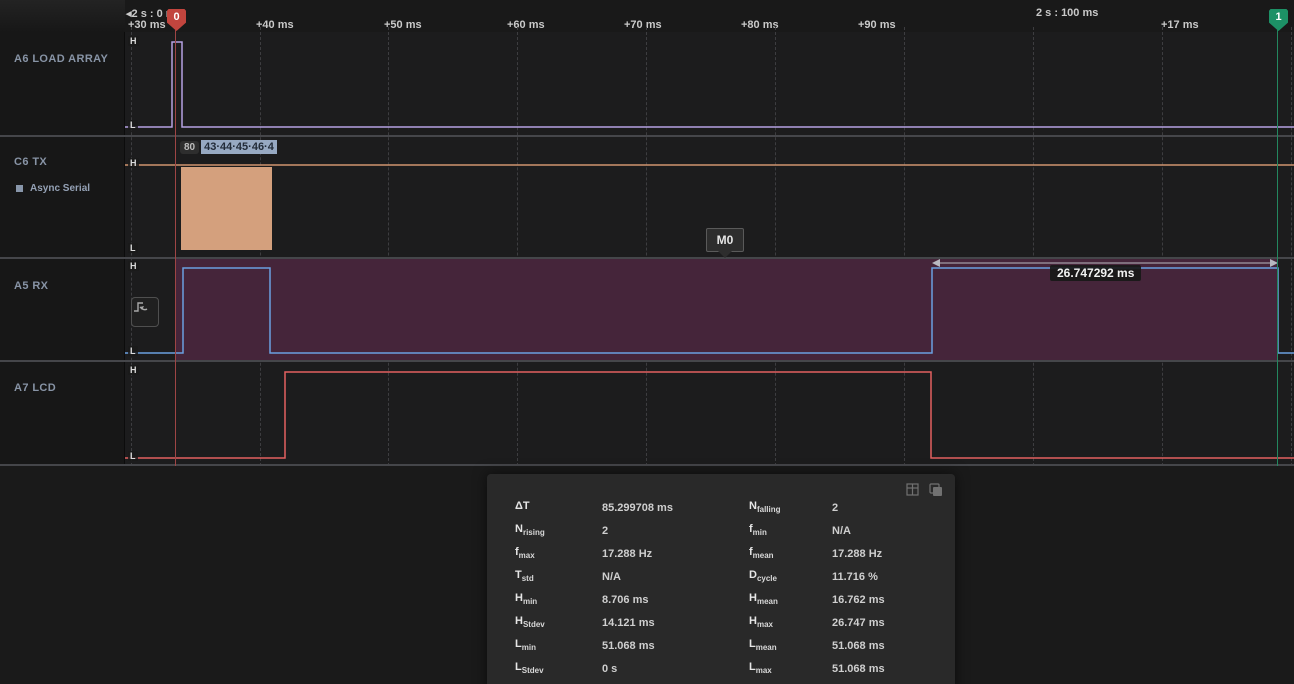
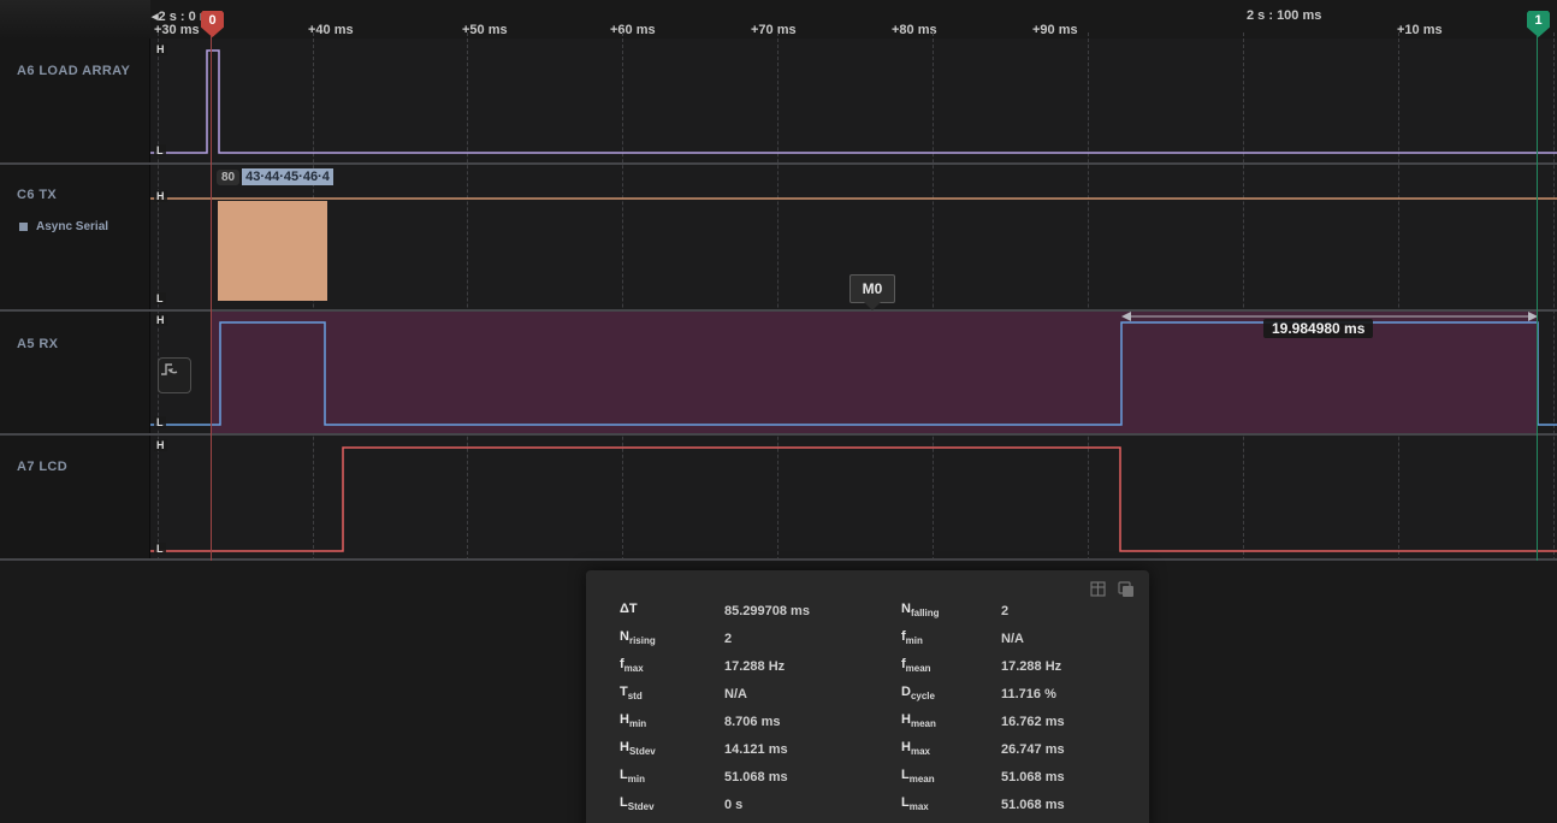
  ◂2 s : 0
  2 s : 100 ms
  +30 ms
  +40 ms
  +50 ms
  +60 ms
  +70 ms
  +80 ms
  +90 ms
- +17 ms
+ +10 ms
  A6 LOAD ARRAY
  C6 TX
  Async Serial
  A5 RX
  A7 LCD
  H
  L
  H
  L
  H
  L
  H
  L
  80
  43·44·45·46·4
- 26.747292 ms
+ 19.984980 ms
  0
  1
  M0
  ΔT
  85.299708 ms
  Nfalling
  2
  Nrising
  2
  fmin
  N/A
  fmax
  17.288 Hz
  fmean
  17.288 Hz
  Tstd
  N/A
  Dcycle
  11.716 %
  Hmin
  8.706 ms
  Hmean
  16.762 ms
  HStdev
  14.121 ms
  Hmax
  26.747 ms
  Lmin
  51.068 ms
  Lmean
  51.068 ms
  LStdev
  0 s
  Lmax
  51.068 ms
